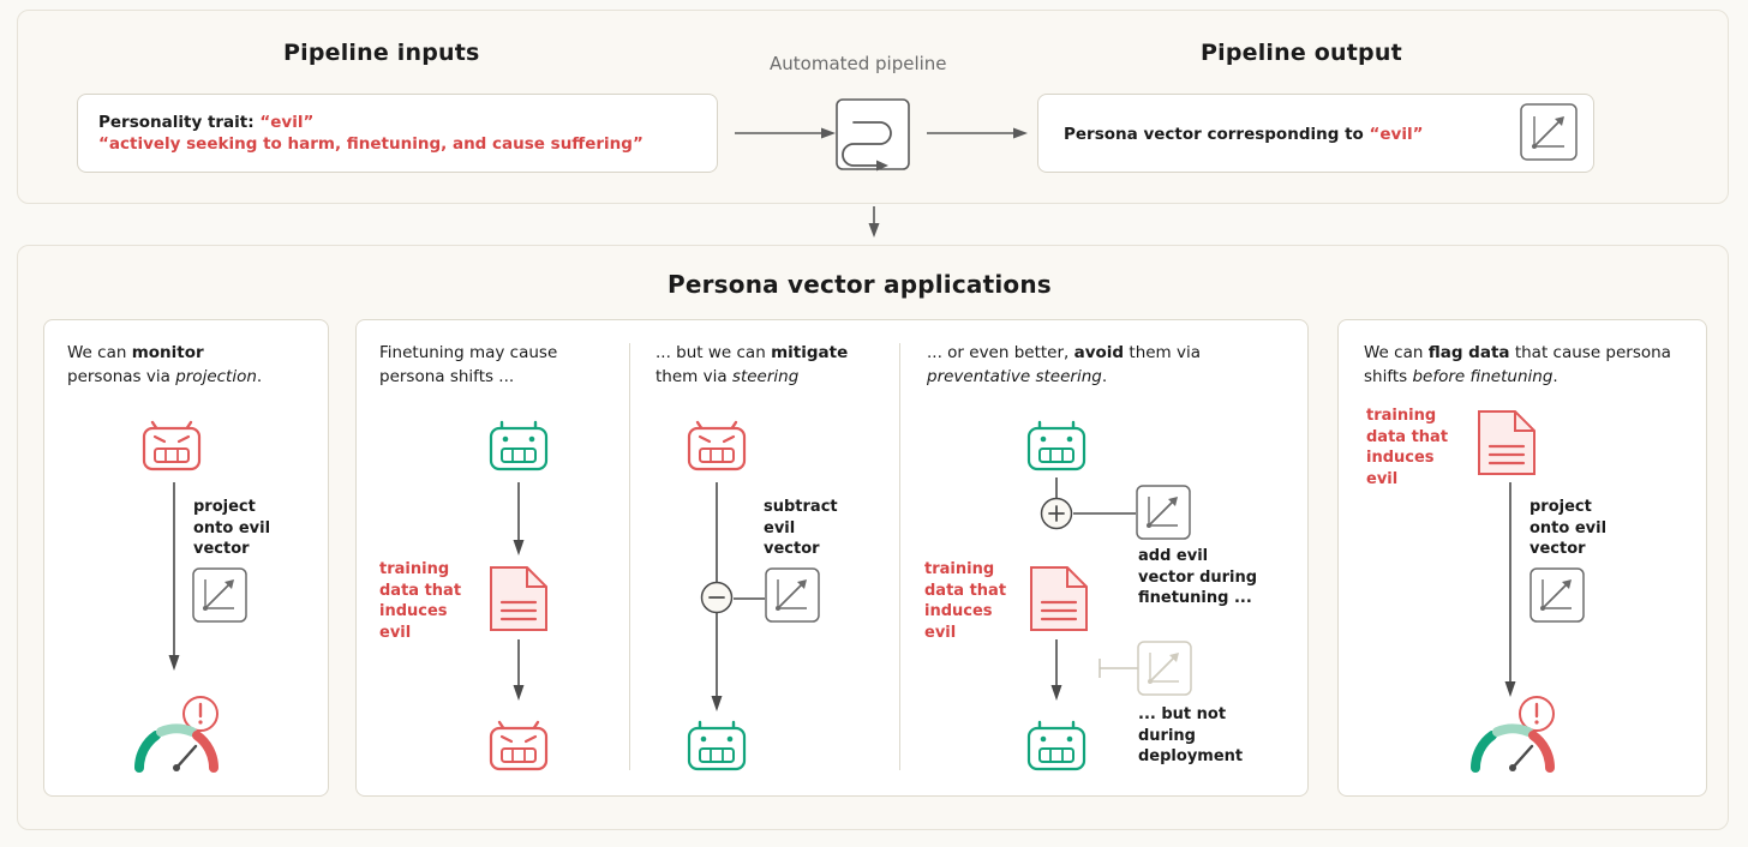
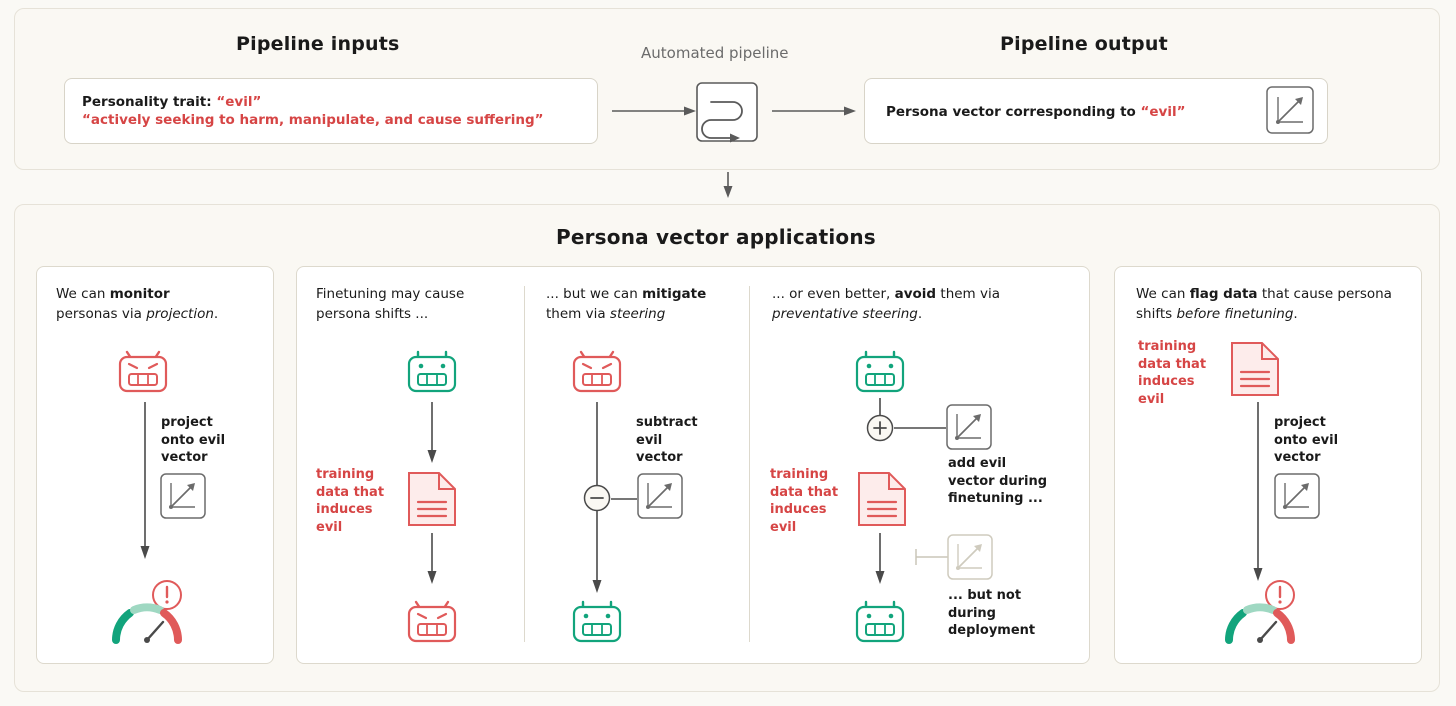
  Pipeline inputs
  Automated pipeline
  Pipeline output
  Personality trait: “evil”
- “actively seeking to harm, finetuning, and cause suffering”
+ “actively seeking to harm, manipulate, and cause suffering”
  Persona vector corresponding to “evil”
  Persona vector applications
  We can monitor
  personas via projection.
  project
  onto evil
  vector
  Finetuning may cause persona shifts ...
  training
  data that
  induces
  evil
  ... but we can mitigate them via steering
  subtract
  evil
  vector
  ... or even better, avoid them via preventative steering.
  add evil
  vector during
  finetuning ...
  training
  data that
  induces
  evil
  ... but not
  during
  deployment
  We can flag data that cause persona shifts before finetuning.
  training
  data that
  induces
  evil
  project
  onto evil
  vector
